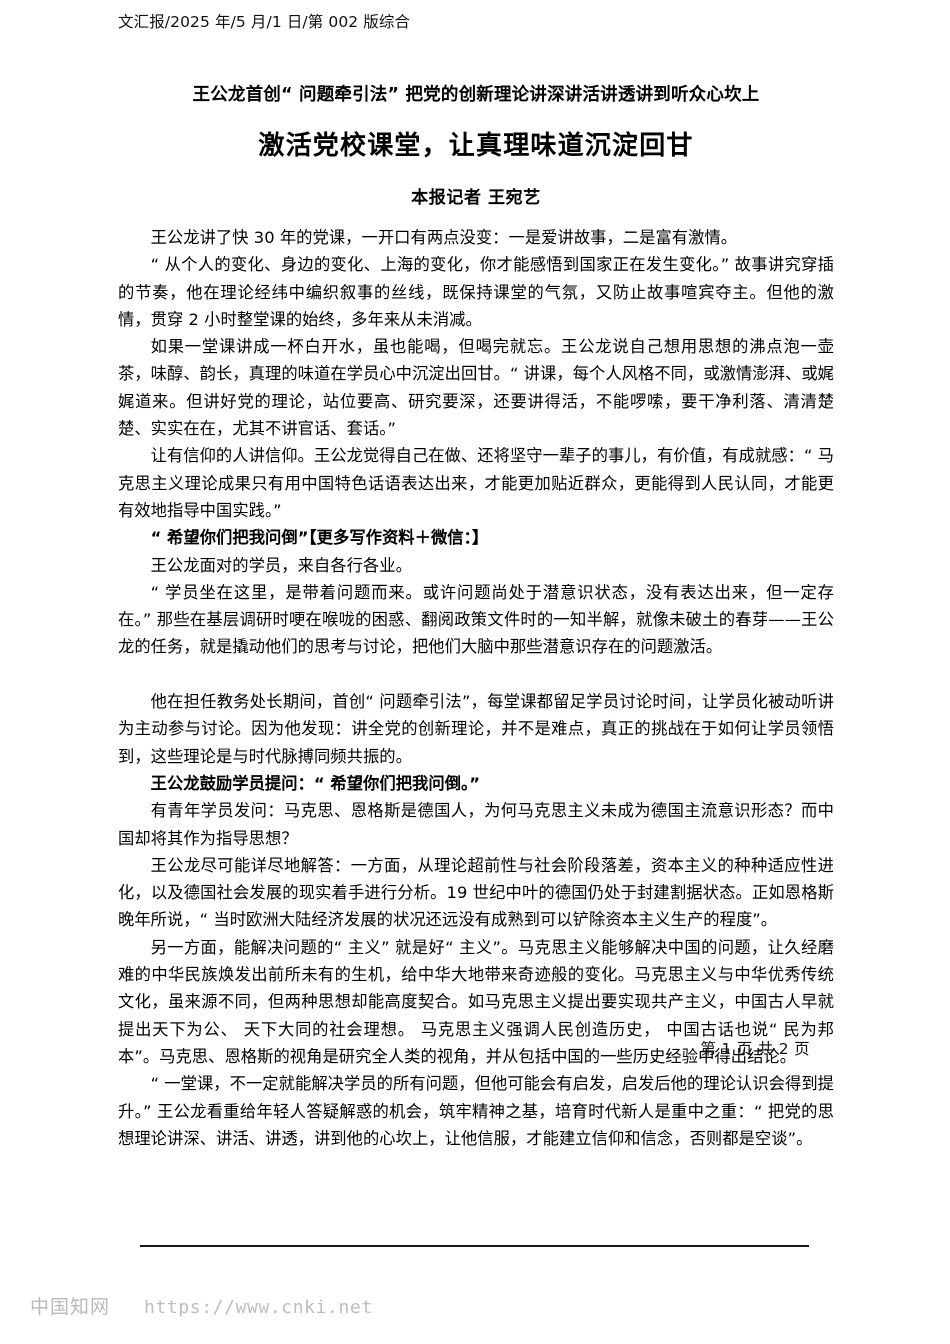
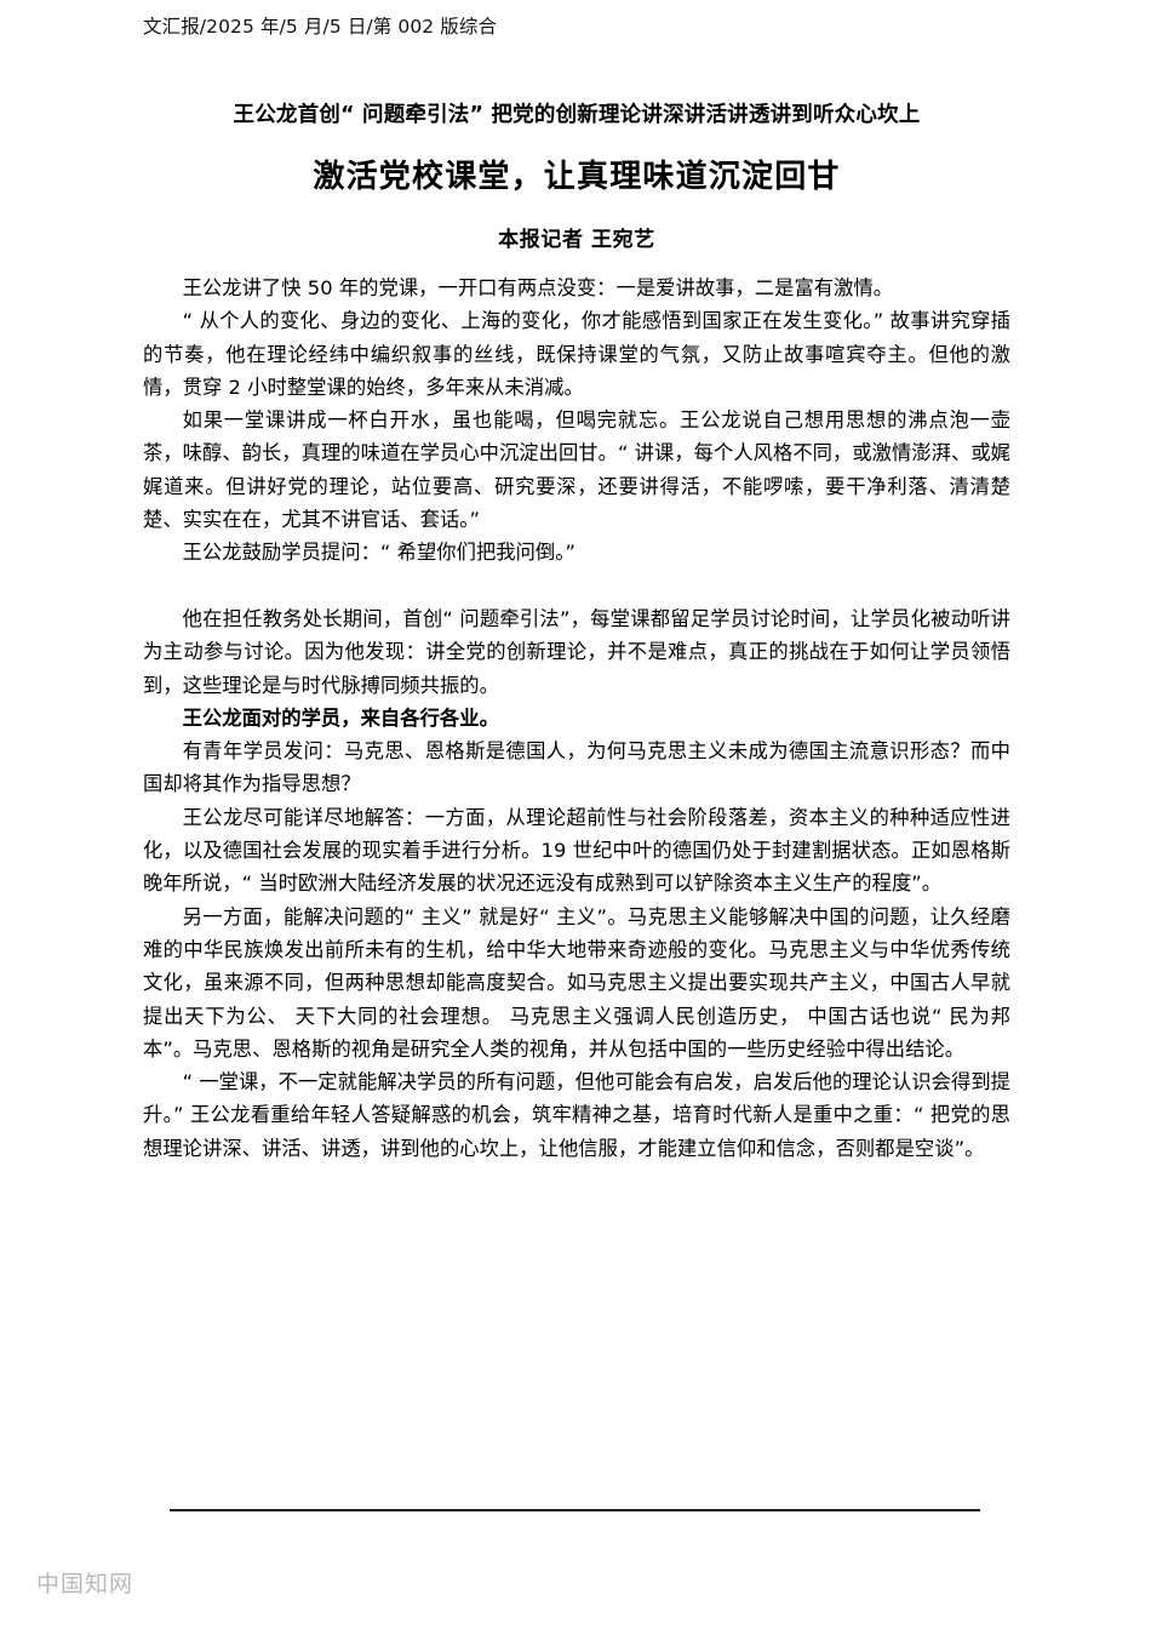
- 文汇报/2025 年/5 月/1 日/第 002 版综合
+ 文汇报/2025 年/5 月/5 日/第 002 版综合
  王公龙首创“ 问题牵引法” 把党的创新理论讲深讲活讲透讲到听众心坎上
  激活党校课堂，让真理味道沉淀回甘
  本报记者 王宛艺
- 王公龙讲了快 30 年的党课，一开口有两点没变：一是爱讲故事，二是富有激情。
+ 王公龙讲了快 50 年的党课，一开口有两点没变：一是爱讲故事，二是富有激情。
  “ 从个人的变化、身边的变化、上海的变化，你才能感悟到国家正在发生变化。” 故事讲究穿插的节奏，他在理论经纬中编织叙事的丝线，既保持课堂的气氛，又防止故事喧宾夺主。但他的激情，贯穿 2 小时整堂课的始终，多年来从未消减。
  如果一堂课讲成一杯白开水，虽也能喝，但喝完就忘。王公龙说自己想用思想的沸点泡一壶茶，味醇、韵长，真理的味道在学员心中沉淀出回甘。“ 讲课，每个人风格不同，或激情澎湃、或娓娓道来。但讲好党的理论，站位要高、研究要深，还要讲得活，不能啰嗦，要干净利落、清清楚楚、实实在在，尤其不讲官话、套话。”
- 让有信仰的人讲信仰。王公龙觉得自己在做、还将坚守一辈子的事儿，有价值，有成就感：“ 马克思主义理论成果只有用中国特色话语表达出来，才能更加贴近群众，更能得到人民认同，才能更有效地指导中国实践。”
- “ 希望你们把我问倒”【更多写作资料＋微信：】
- 王公龙面对的学员，来自各行各业。
+ 王公龙鼓励学员提问：“ 希望你们把我问倒。”
- “ 学员坐在这里，是带着问题而来。或许问题尚处于潜意识状态，没有表达出来，但一定存在。” 那些在基层调研时哽在喉咙的困惑、翻阅政策文件时的一知半解，就像未破土的春芽——王公龙的任务，就是撬动他们的思考与讨论，把他们大脑中那些潜意识存在的问题激活。
  他在担任教务处长期间，首创“ 问题牵引法”，每堂课都留足学员讨论时间，让学员化被动听讲为主动参与讨论。因为他发现：讲全党的创新理论，并不是难点，真正的挑战在于如何让学员领悟到，这些理论是与时代脉搏同频共振的。
- 王公龙鼓励学员提问：“ 希望你们把我问倒。”
+ 王公龙面对的学员，来自各行各业。
  有青年学员发问：马克思、恩格斯是德国人，为何马克思主义未成为德国主流意识形态？而中国却将其作为指导思想？
  王公龙尽可能详尽地解答：一方面，从理论超前性与社会阶段落差，资本主义的种种适应性进化，以及德国社会发展的现实着手进行分析。19 世纪中叶的德国仍处于封建割据状态。正如恩格斯晚年所说，“ 当时欧洲大陆经济发展的状况还远没有成熟到可以铲除资本主义生产的程度”。
  另一方面，能解决问题的“ 主义” 就是好“ 主义”。马克思主义能够解决中国的问题，让久经磨难的中华民族焕发出前所未有的生机，给中华大地带来奇迹般的变化。马克思主义与中华优秀传统文化，虽来源不同，但两种思想却能高度契合。如马克思主义提出要实现共产主义，中国古人早就提出天下为公、 天下大同的社会理想。 马克思主义强调人民创造历史， 中国古话也说“ 民为邦本”。马克思、恩格斯的视角是研究全人类的视角，并从包括中国的一些历史经验中得出结论。
  “ 一堂课，不一定就能解决学员的所有问题，但他可能会有启发，启发后他的理论认识会得到提升。” 王公龙看重给年轻人答疑解惑的机会，筑牢精神之基，培育时代新人是重中之重：“ 把党的思想理论讲深、讲活、讲透，讲到他的心坎上，让他信服，才能建立信仰和信念，否则都是空谈”。
- 第 1 页 共 2 页
  中国知网
- https://www.cnki.net
